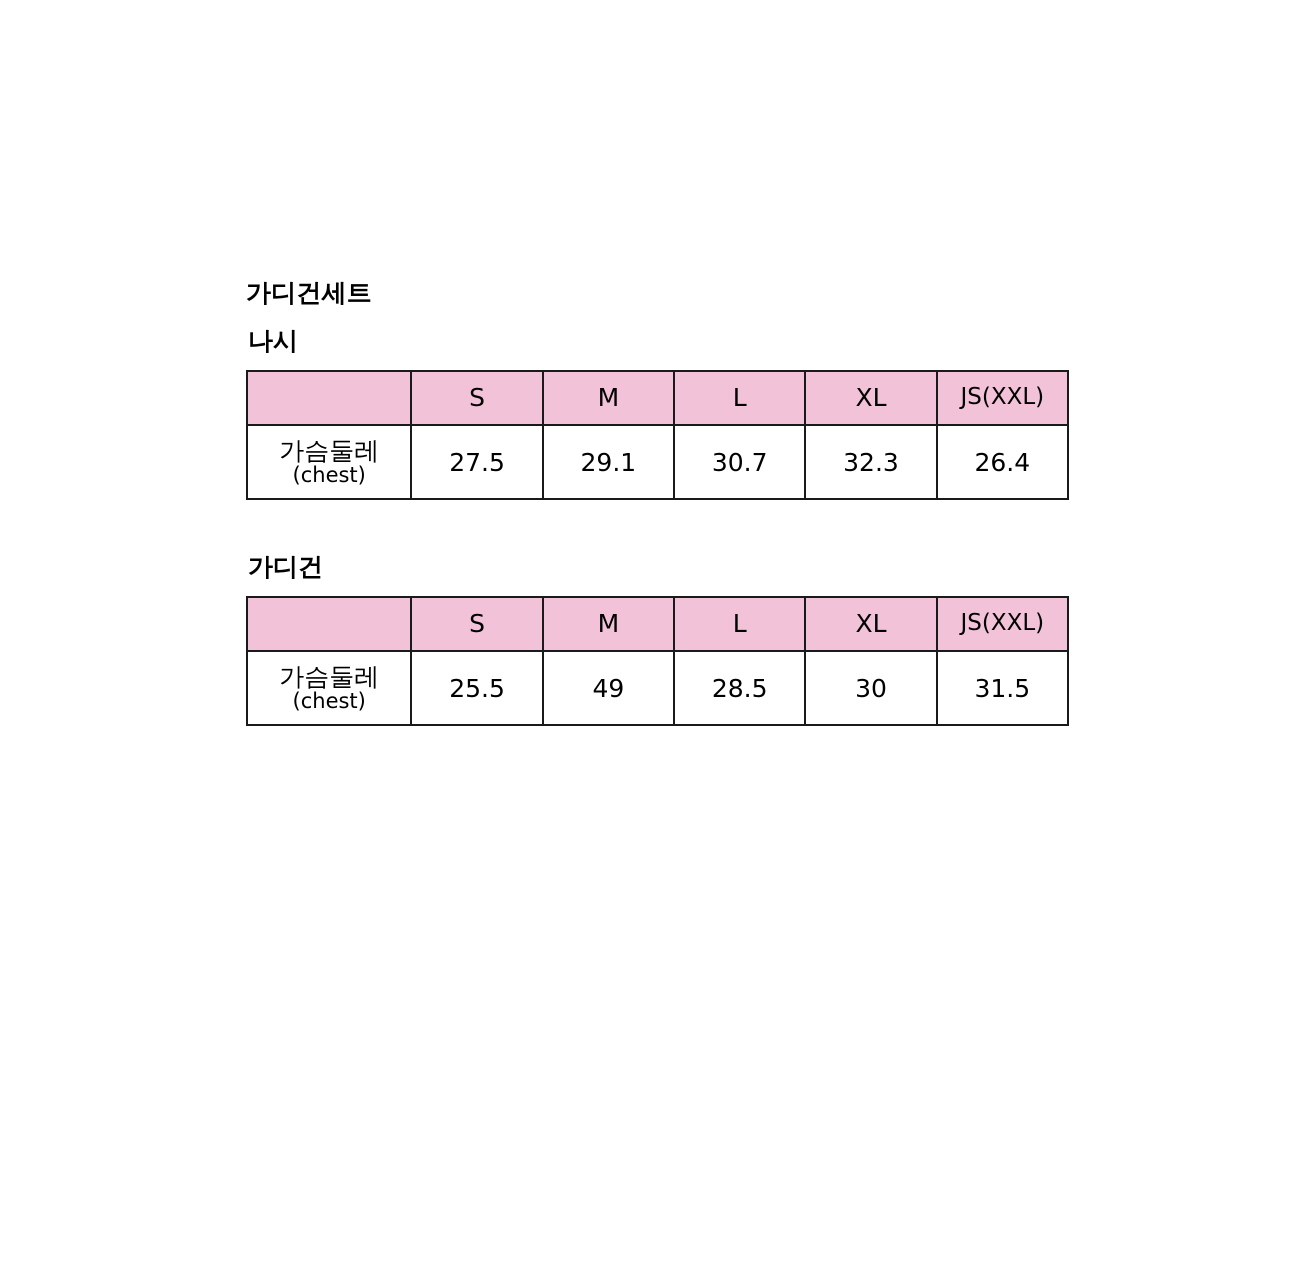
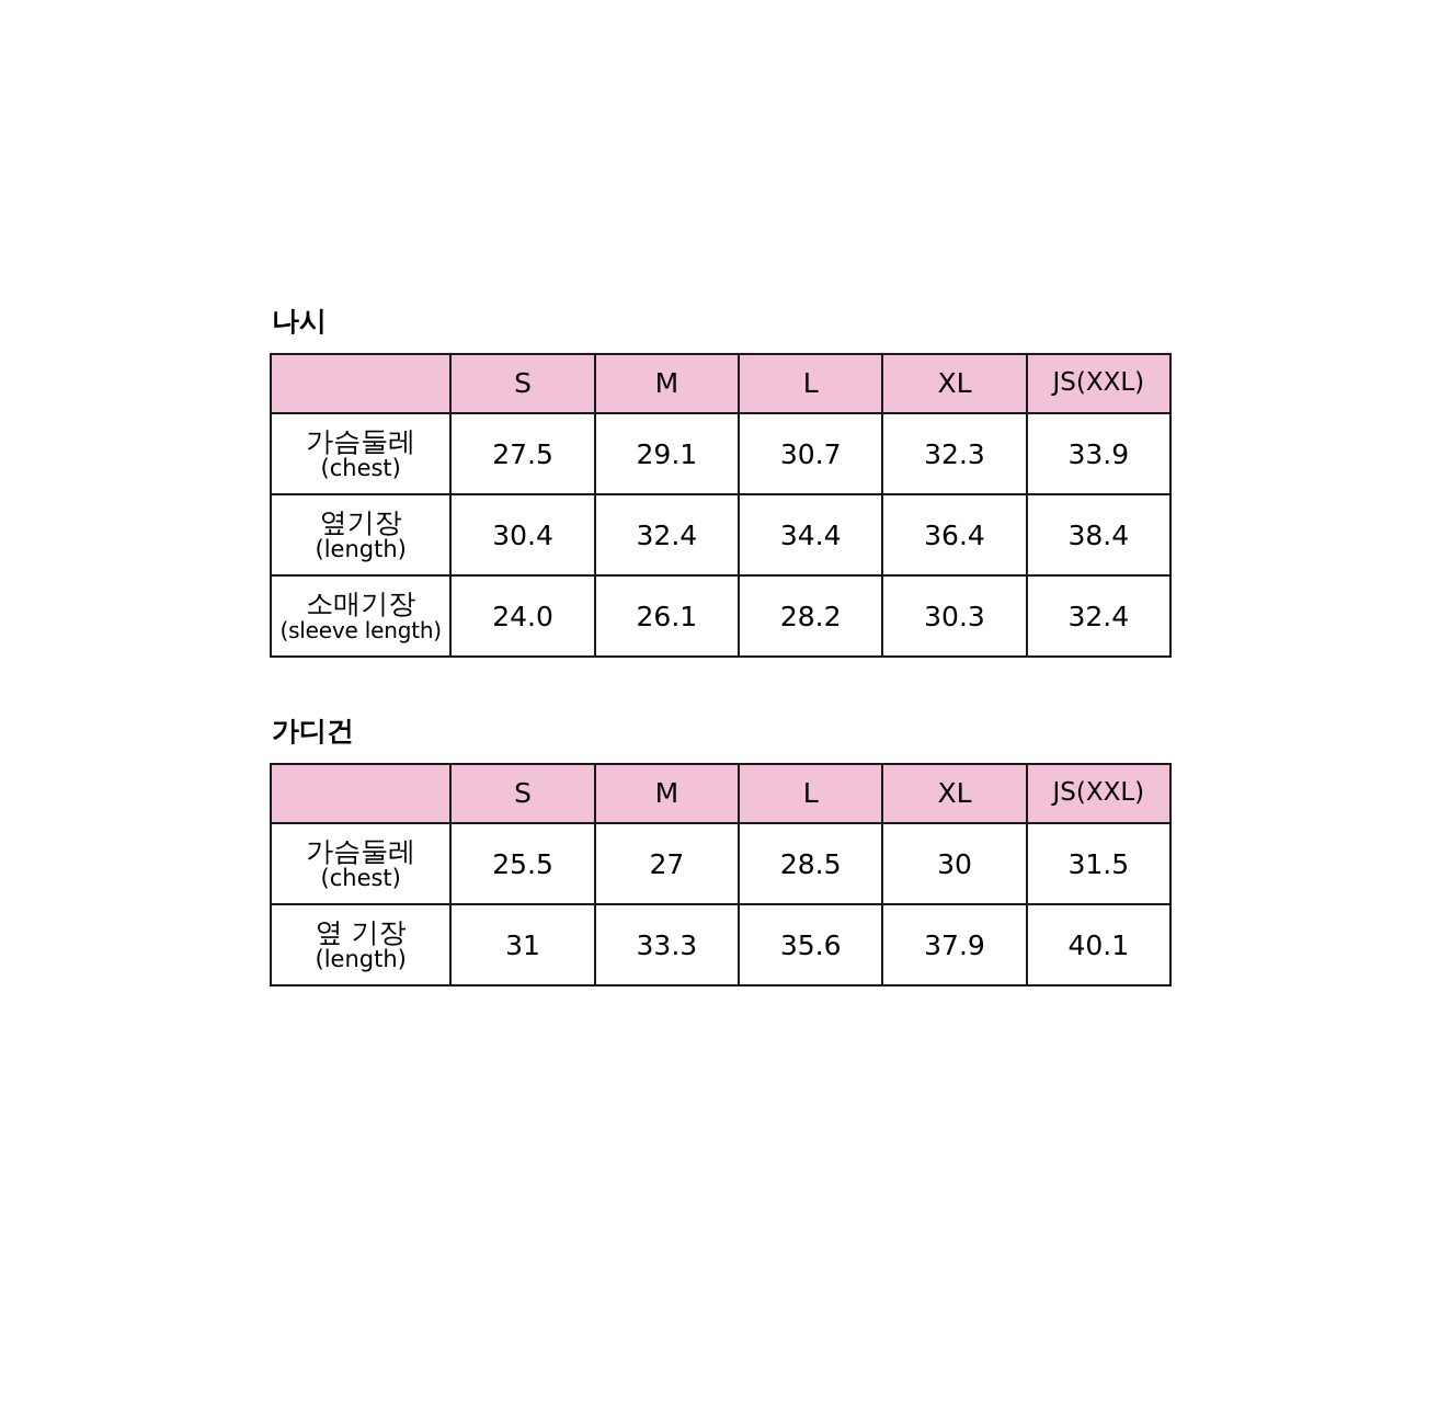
- 가디건세트
  나시
  	S	M	L	XL	JS(XXL)
- 가슴둘레 (chest)	27.5	29.1	30.7	32.3	26.4
+ 가슴둘레 (chest)	27.5	29.1	30.7	32.3	33.9
+ 옆기장 (length)	30.4	32.4	34.4	36.4	38.4
+ 소매기장 (sleeve length)	24.0	26.1	28.2	30.3	32.4
  가디건
  	S	M	L	XL	JS(XXL)
- 가슴둘레 (chest)	25.5	49	28.5	30	31.5
+ 가슴둘레 (chest)	25.5	27	28.5	30	31.5
+ 옆 기장 (length)	31	33.3	35.6	37.9	40.1
